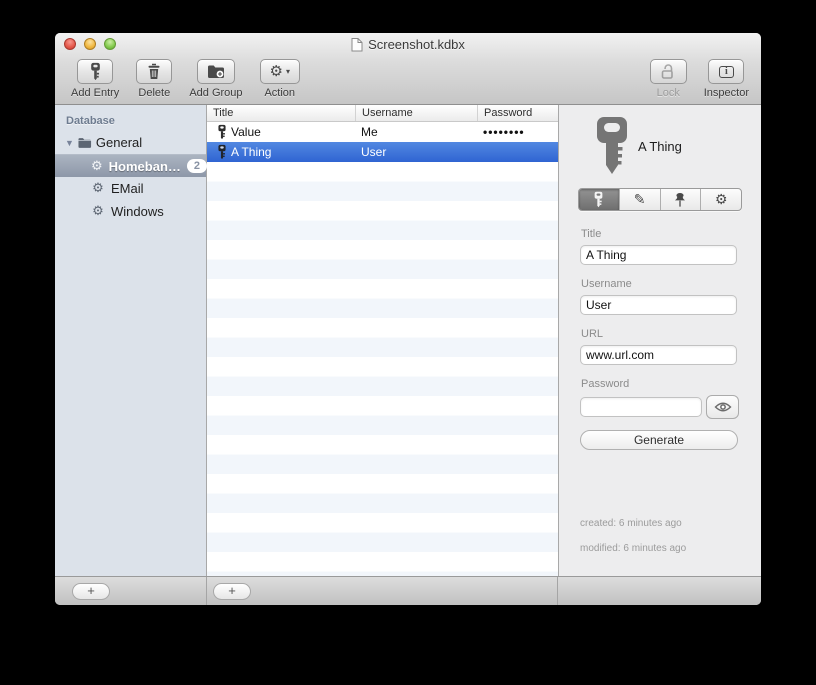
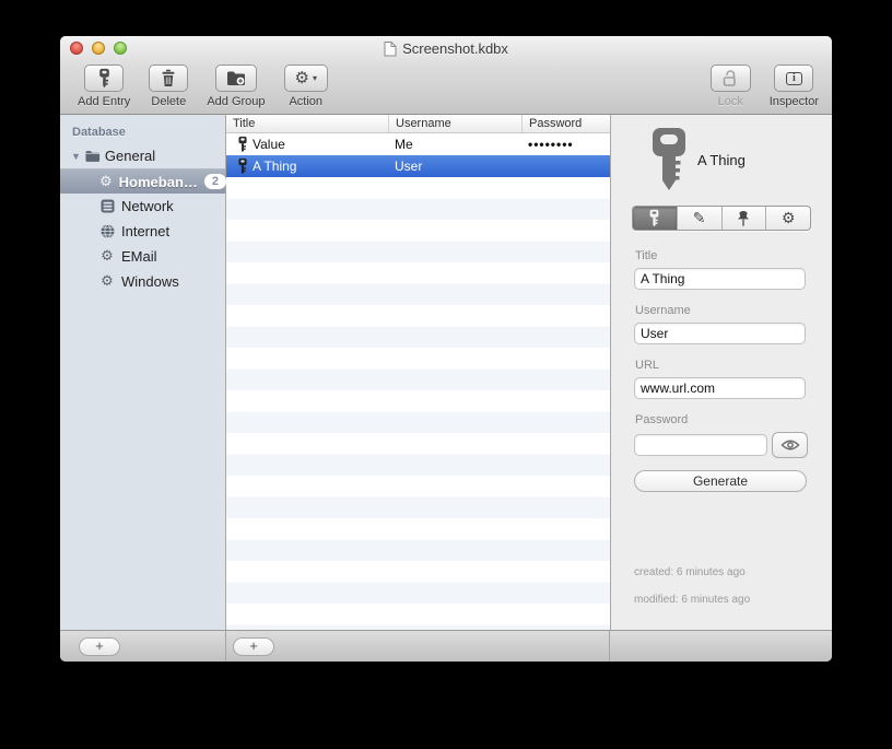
  Screenshot.kdbx
  Add Entry
  Delete
  Add Group
  ⚙
  ▾
  Action
  Lock
  i
  Inspector
  Database
  ▼
  General
  ⚙
  Homeban…
  2
+ Network
+ Internet
  ⚙
  EMail
  ⚙
  Windows
  Title
  Username
  Password
  Value
  Me
  ••••••••
  A Thing
  User
  A Thing
  ✎
  ⚙
  Title
  A Thing
  Username
  User
  URL
  www.url.com
  Password
  Generate
  created: 6 minutes ago
  modified: 6 minutes ago
  +
  +
